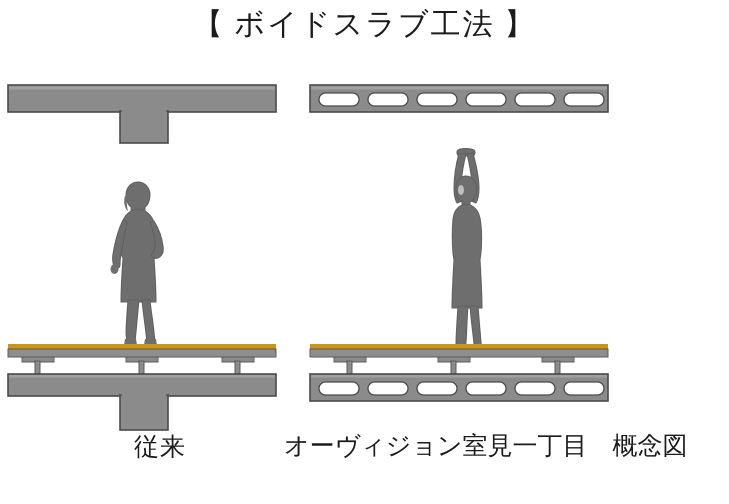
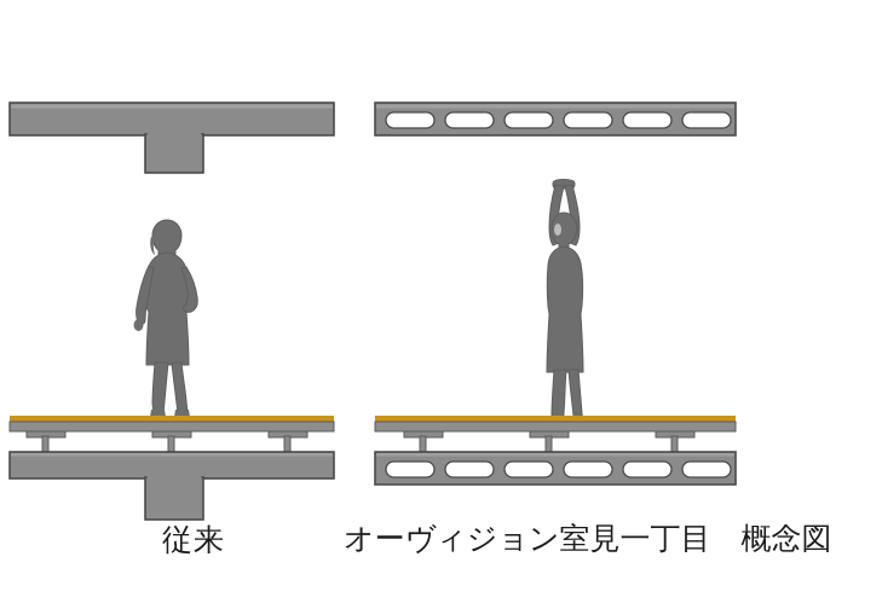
- 【 ボイドスラブ工法 】
  従来
  オーヴィジョン室見一丁目 概念図
